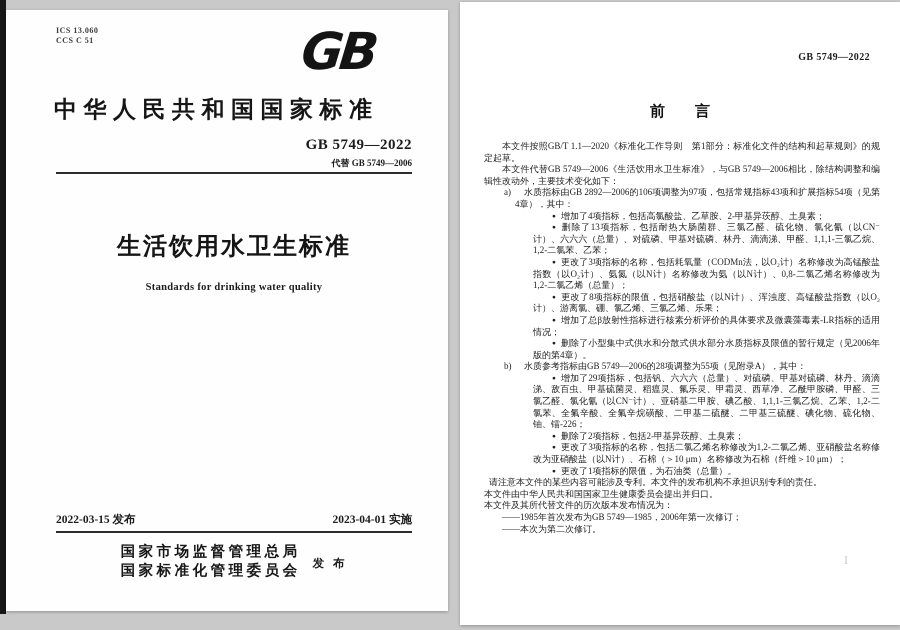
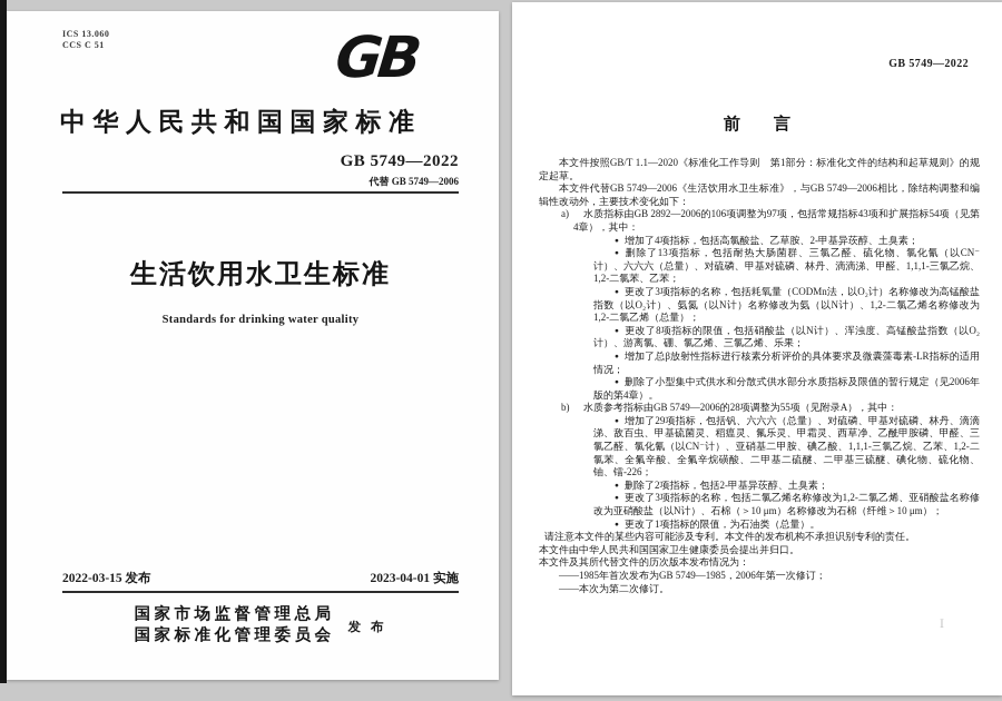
  ICS 13.060
  CCS C 51
  中华人民共和国国家标准
  GB 5749—2022
  代替 GB 5749—2006
  生活饮用水卫生标准
  Standards for drinking water quality
  2022-03-15 发布
  2023-04-01 实施
  国家市场监督管理总局
  国家标准化管理委员会
  发 布
  GB 5749—2022
  前 言
  本文件按照GB/T 1.1—2020《标准化工作导则 第1部分：标准化文件的结构和起草规则》的规定起草。
  本文件代替GB 5749—2006《生活饮用水卫生标准》，与GB 5749—2006相比，除结构调整和编辑性改动外，主要技术变化如下：
  a)
  水质指标由GB 2892—2006的106项调整为97项，包括常规指标43项和扩展指标54项（见第4章），其中：
  增加了4项指标，包括高氯酸盐、乙草胺、2-甲基异莰醇、土臭素；
  删除了13项指标，包括耐热大肠菌群、三氯乙醛、硫化物、氯化氰（以CN⁻计）、六六六（总量）、对硫磷、甲基对硫磷、林丹、滴滴涕、甲醛、1,1,1-三氯乙烷、1,2-二氯苯、乙苯；
- 更改了3项指标的名称，包括耗氧量（CODMn法，以O₂计）名称修改为高锰酸盐指数（以O₂计）、氨氮（以N计）名称修改为氨（以N计）、0,8-二氯乙烯名称修改为1,2-二氯乙烯（总量）；
+ 更改了3项指标的名称，包括耗氧量（CODMn法，以O₂计）名称修改为高锰酸盐指数（以O₂计）、氨氮（以N计）名称修改为氨（以N计）、1,2-二氯乙烯名称修改为1,2-二氯乙烯（总量）；
  更改了8项指标的限值，包括硝酸盐（以N计）、浑浊度、高锰酸盐指数（以O₂计）、游离氯、硼、氯乙烯、三氯乙烯、乐果；
  增加了总β放射性指标进行核素分析评价的具体要求及微囊藻毒素-LR指标的适用情况；
  删除了小型集中式供水和分散式供水部分水质指标及限值的暂行规定（见2006年版的第4章）。
  b)
  水质参考指标由GB 5749—2006的28项调整为55项（见附录A），其中：
  增加了29项指标，包括钒、六六六（总量）、对硫磷、甲基对硫磷、林丹、滴滴涕、敌百虫、甲基硫菌灵、稻瘟灵、氟乐灵、甲霜灵、西草净、乙酰甲胺磷、甲醛、三氯乙醛、氯化氰（以CN⁻计）、亚硝基二甲胺、碘乙酸、1,1,1-三氯乙烷、乙苯、1,2-二氯苯、全氟辛酸、全氟辛烷磺酸、二甲基二硫醚、二甲基三硫醚、碘化物、硫化物、铀、镭-226；
  删除了2项指标，包括2-甲基异莰醇、土臭素；
  更改了3项指标的名称，包括二氯乙烯名称修改为1,2-二氯乙烯、亚硝酸盐名称修改为亚硝酸盐（以N计）、石棉（＞10 μm）名称修改为石棉（纤维＞10 μm）；
  更改了1项指标的限值，为石油类（总量）。
  请注意本文件的某些内容可能涉及专利。本文件的发布机构不承担识别专利的责任。
  本文件由中华人民共和国国家卫生健康委员会提出并归口。
  本文件及其所代替文件的历次版本发布情况为：
  ——1985年首次发布为GB 5749—1985，2006年第一次修订；
  ——本次为第二次修订。
  Ⅰ
